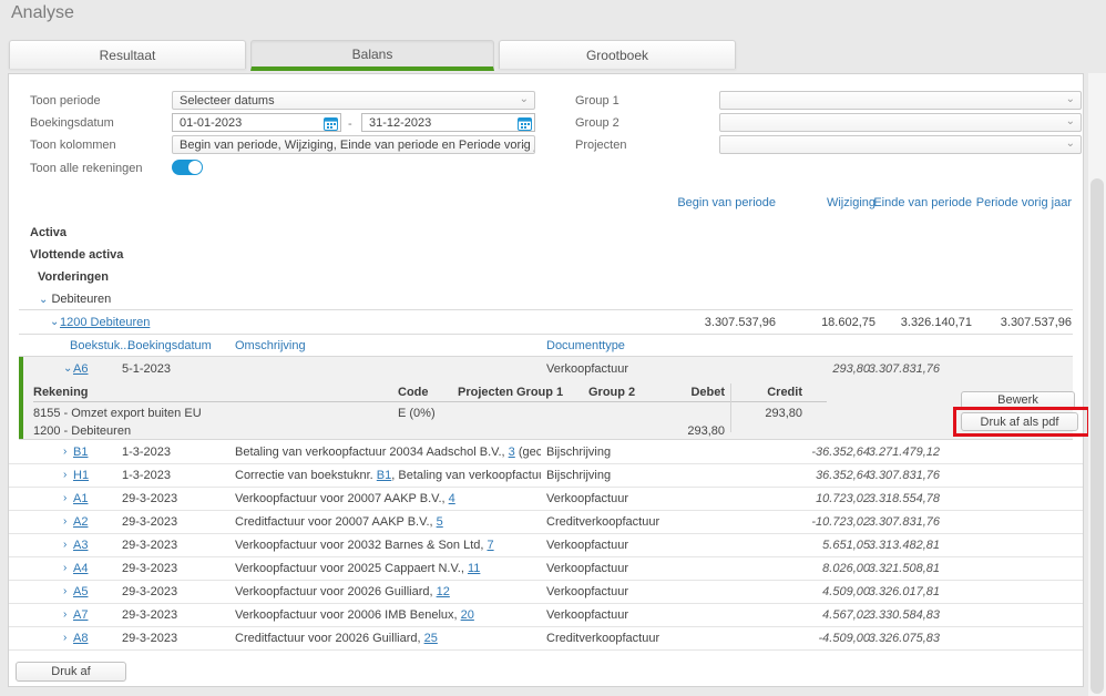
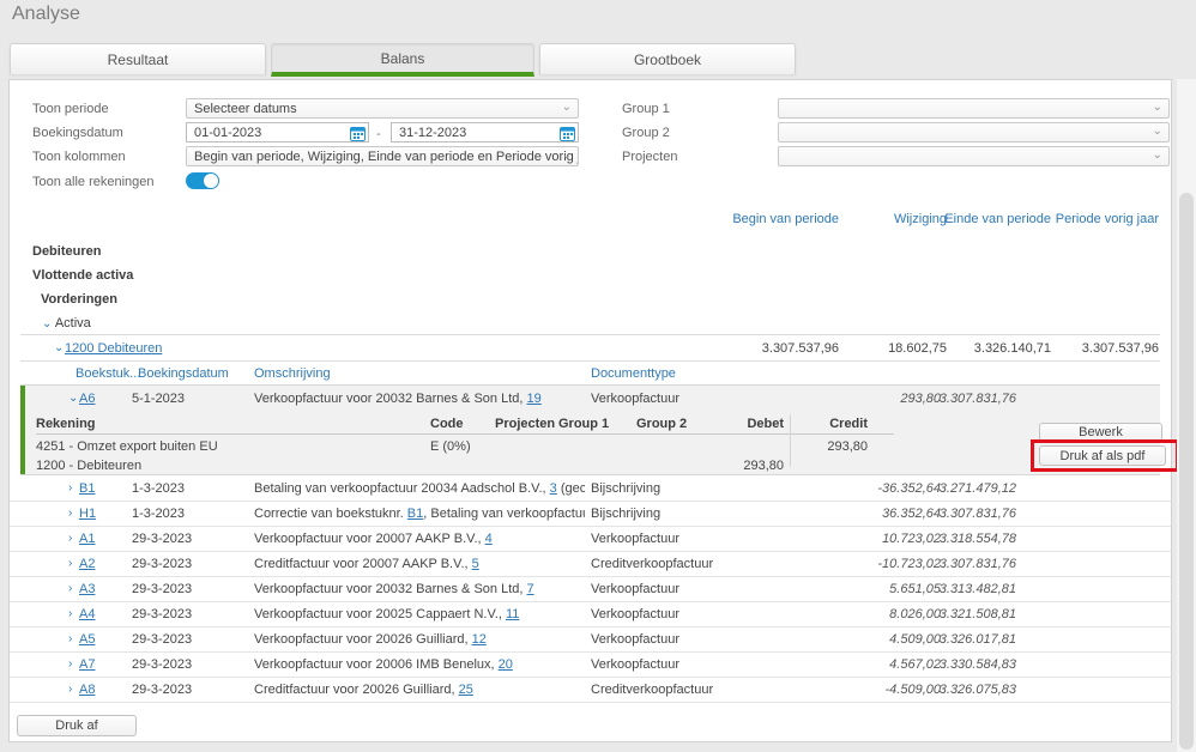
  Analyse
  Resultaat
  Balans
  Grootboek
  Toon periode
  Boekingsdatum
  Toon kolommen
  Toon alle rekeningen
  Selecteer datums
  ⌄
  01-01-2023
  -
  31-12-2023
  Begin van periode, Wijziging, Einde van periode en Periode vorig
  ⌄
  Group 1
  Group 2
  Projecten
  ⌄
  ⌄
  ⌄
  Begin van periode
  Wijziging
  Einde van periode
  Periode vorig jaar
- Activa
+ Debiteuren
  Vlottende activa
  Vorderingen
- ⌄ Debiteuren
+ ⌄ Activa
  ⌄
  1200 Debiteuren
  3.307.537,96
  18.602,75
  3.326.140,71
  3.307.537,96
  Boekstuk...
  Boekingsdatum
  Omschrijving
  Documenttype
  ⌄
  A6
  5-1-2023
+ Verkoopfactuur voor 20032 Barnes & Son Ltd, 19
  Verkoopfactuur
  293,80
  3.307.831,76
  Rekening
  Code
  Projecten
  Group 1
  Group 2
  Debet
  Credit
- 8155 - Omzet export buiten EU
+ 4251 - Omzet export buiten EU
  E (0%)
  293,80
  1200 - Debiteuren
  293,80
  Bewerk
  Druk af als pdf
  ›
  B1
  1-3-2023
  Betaling van verkoopfactuur 20034 Aadschol B.V., 3 (gec
  Bijschrijving
  -36.352,64
  3.271.479,12
  ›
  H1
  1-3-2023
  Correctie van boekstuknr. B1, Betaling van verkoopfactu
  Bijschrijving
  36.352,64
  3.307.831,76
  ›
  A1
  29-3-2023
  Verkoopfactuur voor 20007 AAKP B.V., 4
  Verkoopfactuur
  10.723,02
  3.318.554,78
  ›
  A2
  29-3-2023
  Creditfactuur voor 20007 AAKP B.V., 5
  Creditverkoopfactuur
  -10.723,02
  3.307.831,76
  ›
  A3
  29-3-2023
  Verkoopfactuur voor 20032 Barnes & Son Ltd, 7
  Verkoopfactuur
  5.651,05
  3.313.482,81
  ›
  A4
  29-3-2023
  Verkoopfactuur voor 20025 Cappaert N.V., 11
  Verkoopfactuur
  8.026,00
  3.321.508,81
  ›
  A5
  29-3-2023
  Verkoopfactuur voor 20026 Guilliard, 12
  Verkoopfactuur
  4.509,00
  3.326.017,81
  ›
  A7
  29-3-2023
  Verkoopfactuur voor 20006 IMB Benelux, 20
  Verkoopfactuur
  4.567,02
  3.330.584,83
  ›
  A8
  29-3-2023
  Creditfactuur voor 20026 Guilliard, 25
  Creditverkoopfactuur
  -4.509,00
  3.326.075,83
  Druk af
